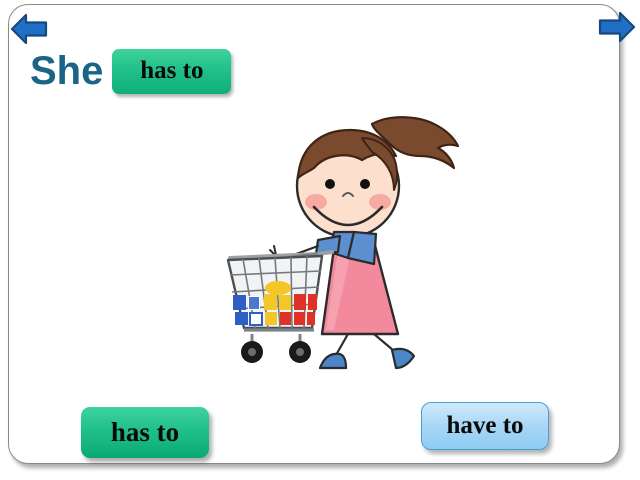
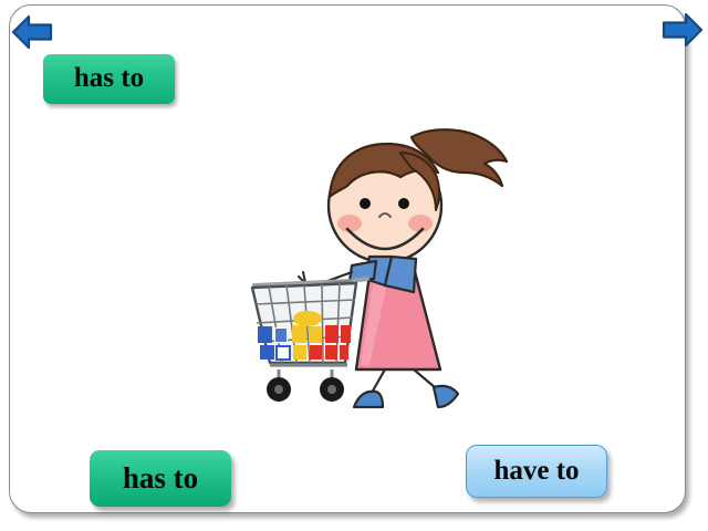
- She
  has to
  has to
  have to
